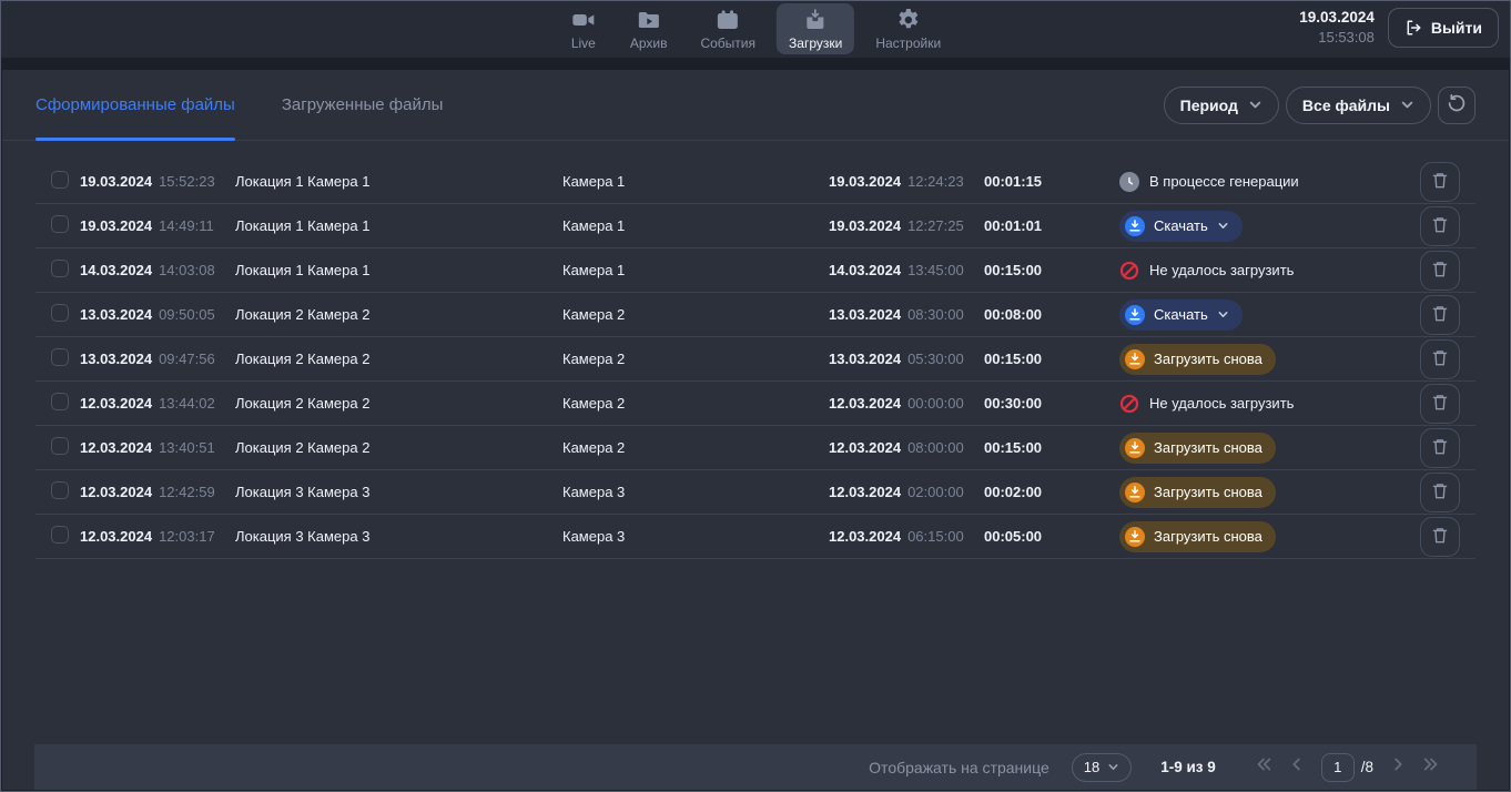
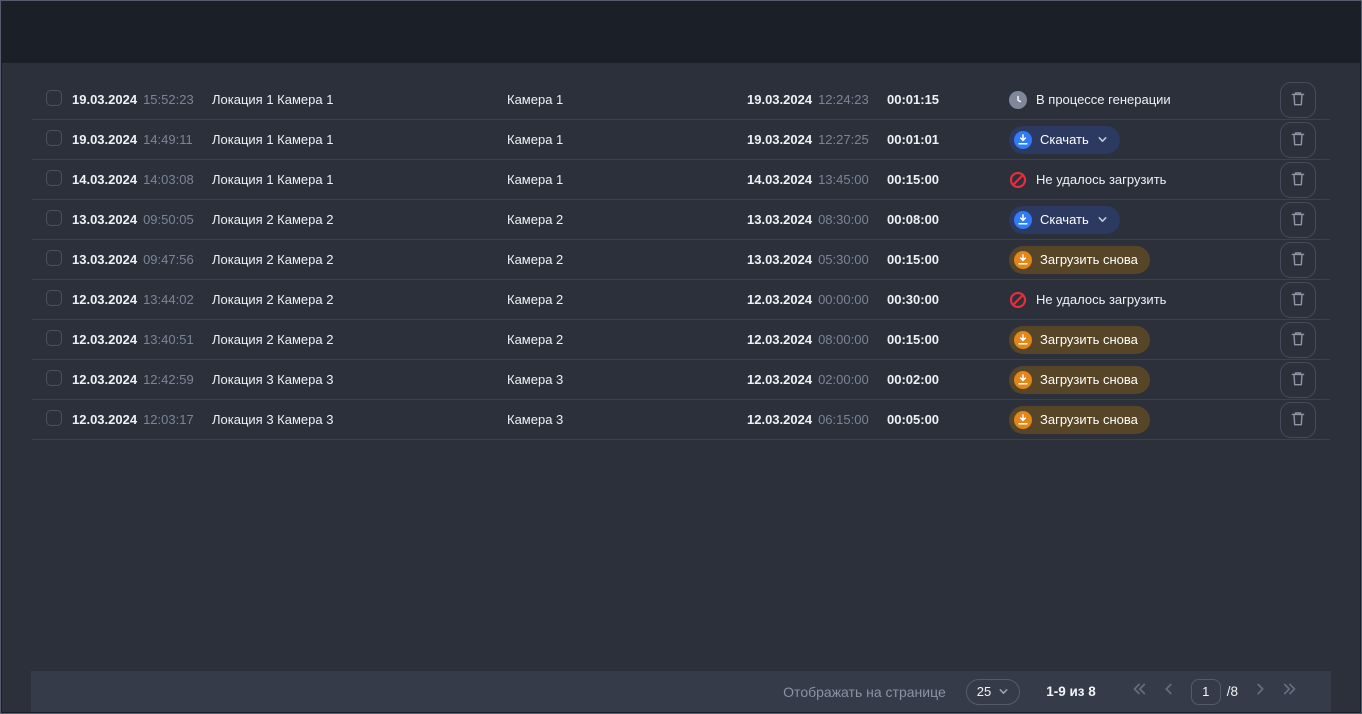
- Live
- Архив
- События
- Загрузки
- Настройки
- 19.03.2024
- 15:53:08
- Выйти
- Сформированные файлы
- Загруженные файлы
- Период
- Все файлы
  19.03.2024 15:52:23
  Локация 1 Камера 1
  Камера 1
  19.03.2024 12:24:23
  00:01:15
  В процессе генерации
  19.03.2024 14:49:11
  Локация 1 Камера 1
  Камера 1
  19.03.2024 12:27:25
  00:01:01
  Скачать
  14.03.2024 14:03:08
  Локация 1 Камера 1
  Камера 1
  14.03.2024 13:45:00
  00:15:00
  Не удалось загрузить
  13.03.2024 09:50:05
  Локация 2 Камера 2
  Камера 2
  13.03.2024 08:30:00
  00:08:00
  Скачать
  13.03.2024 09:47:56
  Локация 2 Камера 2
  Камера 2
  13.03.2024 05:30:00
  00:15:00
  Загрузить снова
  12.03.2024 13:44:02
  Локация 2 Камера 2
  Камера 2
  12.03.2024 00:00:00
  00:30:00
  Не удалось загрузить
  12.03.2024 13:40:51
  Локация 2 Камера 2
  Камера 2
  12.03.2024 08:00:00
  00:15:00
  Загрузить снова
  12.03.2024 12:42:59
  Локация 3 Камера 3
  Камера 3
  12.03.2024 02:00:00
  00:02:00
  Загрузить снова
  12.03.2024 12:03:17
  Локация 3 Камера 3
  Камера 3
  12.03.2024 06:15:00
  00:05:00
  Загрузить снова
  Отображать на странице
- 18
+ 25
- 1-9 из 9
+ 1-9 из 8
  1
  /8
